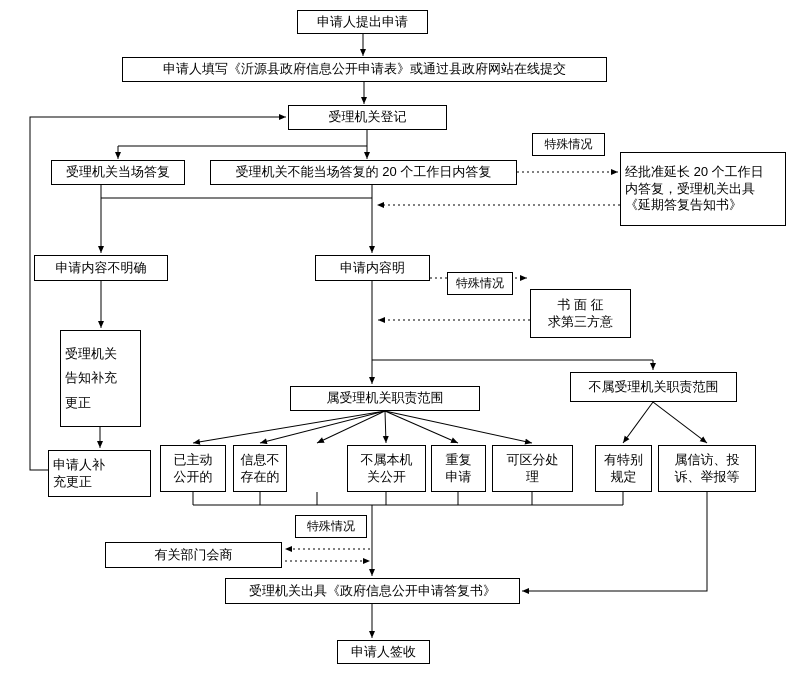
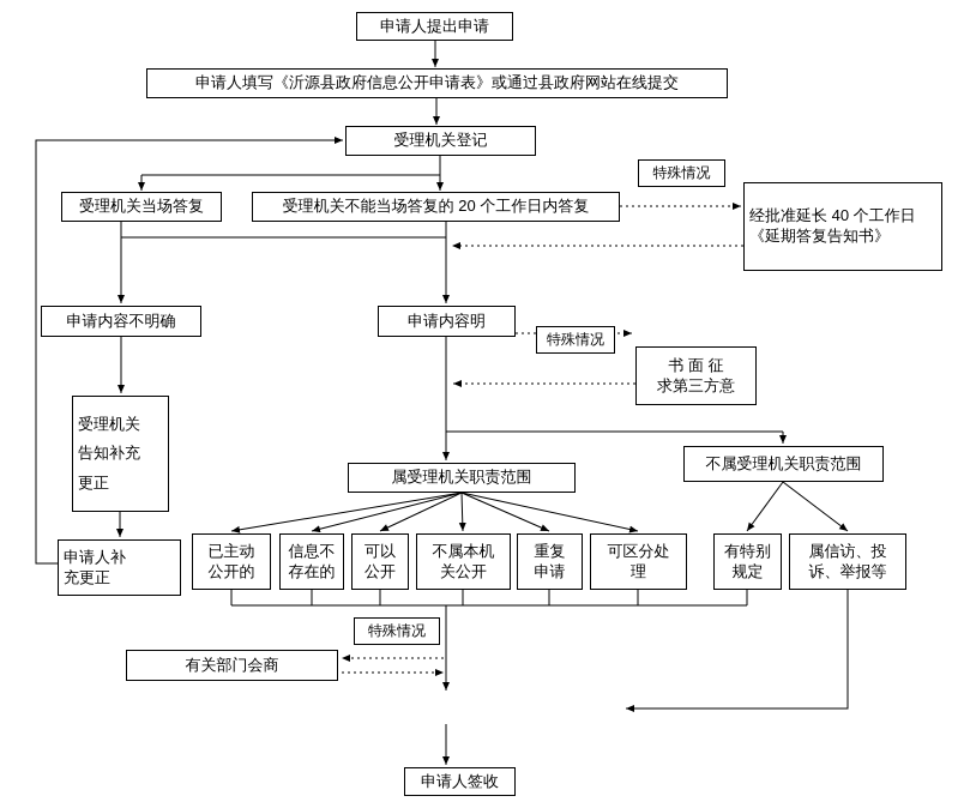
  申请人提出申请
  申请人填写《沂源县政府信息公开申请表》或通过县政府网站在线提交
  受理机关登记
  受理机关当场答复
  受理机关不能当场答复的 20 个工作日内答复
  特殊情况
- 经批准延长 20 个工作日
+ 经批准延长 40 个工作日
- 内答复，受理机关出具
  《延期答复告知书》
  申请内容不明确
  申请内容明
  特殊情况
  书 面 征
  求第三方意
  受理机关
  告知补充
  更正
  申请人补
  充更正
  属受理机关职责范围
  不属受理机关职责范围
  已主动
  公开的
  信息不
  存在的
+ 可以
+ 公开
  不属本机
  关公开
  重复
  申请
  可区分处
  理
  有特别
  规定
  属信访、投
  诉、举报等
  特殊情况
  有关部门会商
- 受理机关出具《政府信息公开申请答复书》
  申请人签收
